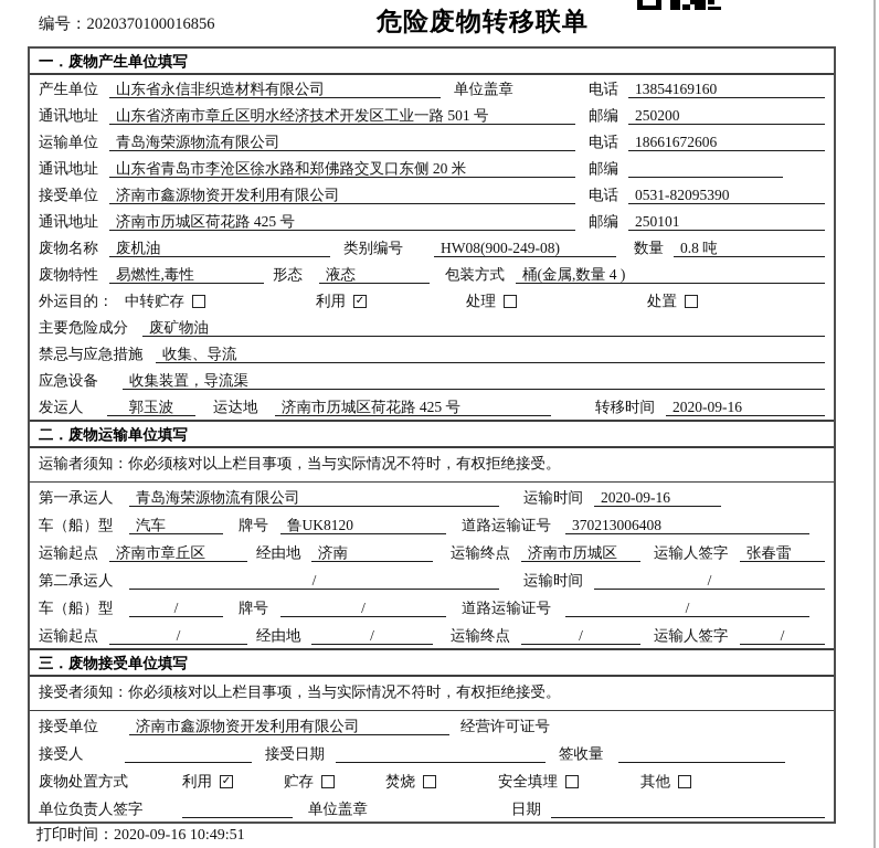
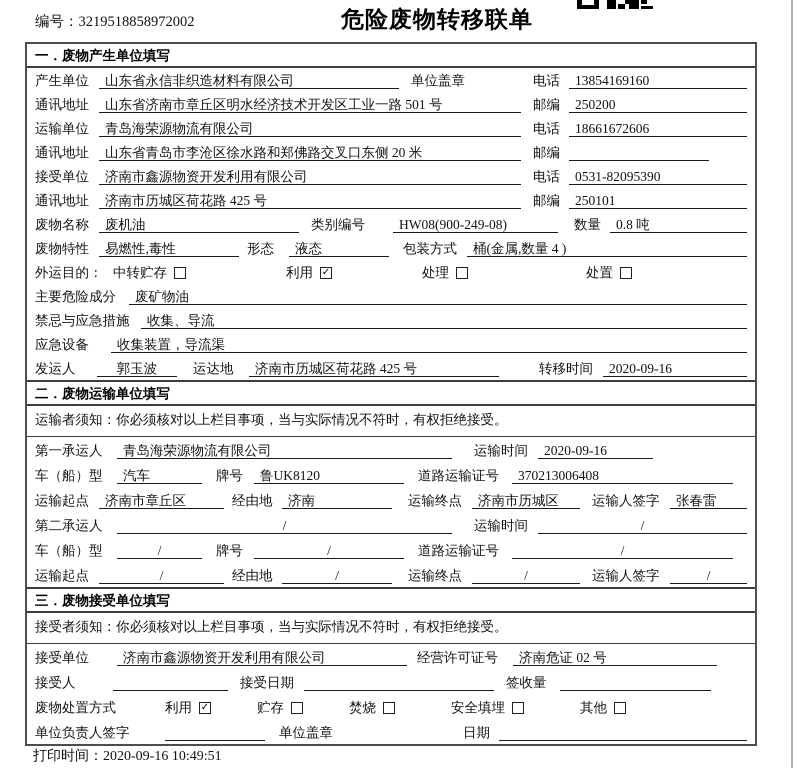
- 编号：2020370100016856
+ 编号：3219518858972002
  危险废物转移联单
  一．废物产生单位填写
  产生单位
  山东省永信非织造材料有限公司
  单位盖章
  电话
  13854169160
  通讯地址
  山东省济南市章丘区明水经济技术开发区工业一路 501 号
  邮编
  250200
  运输单位
  青岛海荣源物流有限公司
  电话
  18661672606
  通讯地址
  山东省青岛市李沧区徐水路和郑佛路交叉口东侧 20 米
  邮编
  接受单位
  济南市鑫源物资开发利用有限公司
  电话
  0531-82095390
  通讯地址
  济南市历城区荷花路 425 号
  邮编
  250101
  废物名称
  废机油
  类别编号
  HW08(900-249-08)
  数量
  0.8 吨
  废物特性
  易燃性,毒性
  形态
  液态
  包装方式
  桶(金属,数量 4 )
  外运目的：
  中转贮存
  利用
  ✓
  处理
  处置
  主要危险成分
  废矿物油
  禁忌与应急措施
  收集、导流
  应急设备
  收集装置，导流渠
  发运人
  郭玉波
  运达地
  济南市历城区荷花路 425 号
  转移时间
  2020-09-16
  二．废物运输单位填写
  运输者须知：你必须核对以上栏目事项，当与实际情况不符时，有权拒绝接受。
  第一承运人
  青岛海荣源物流有限公司
  运输时间
  2020-09-16
  车（船）型
  汽车
  牌号
  鲁UK8120
  道路运输证号
  370213006408
  运输起点
  济南市章丘区
  经由地
  济南
  运输终点
  济南市历城区
  运输人签字
  张春雷
  第二承运人
  /
  运输时间
  /
  车（船）型
  /
  牌号
  /
  道路运输证号
  /
  运输起点
  /
  经由地
  /
  运输终点
  /
  运输人签字
  /
  三．废物接受单位填写
  接受者须知：你必须核对以上栏目事项，当与实际情况不符时，有权拒绝接受。
  接受单位
  济南市鑫源物资开发利用有限公司
  经营许可证号
+ 济南危证 02 号
  接受人
  接受日期
  签收量
  废物处置方式
  利用
  ✓
  贮存
  焚烧
  安全填埋
  其他
  单位负责人签字
  单位盖章
  日期
  打印时间：2020-09-16 10:49:51
